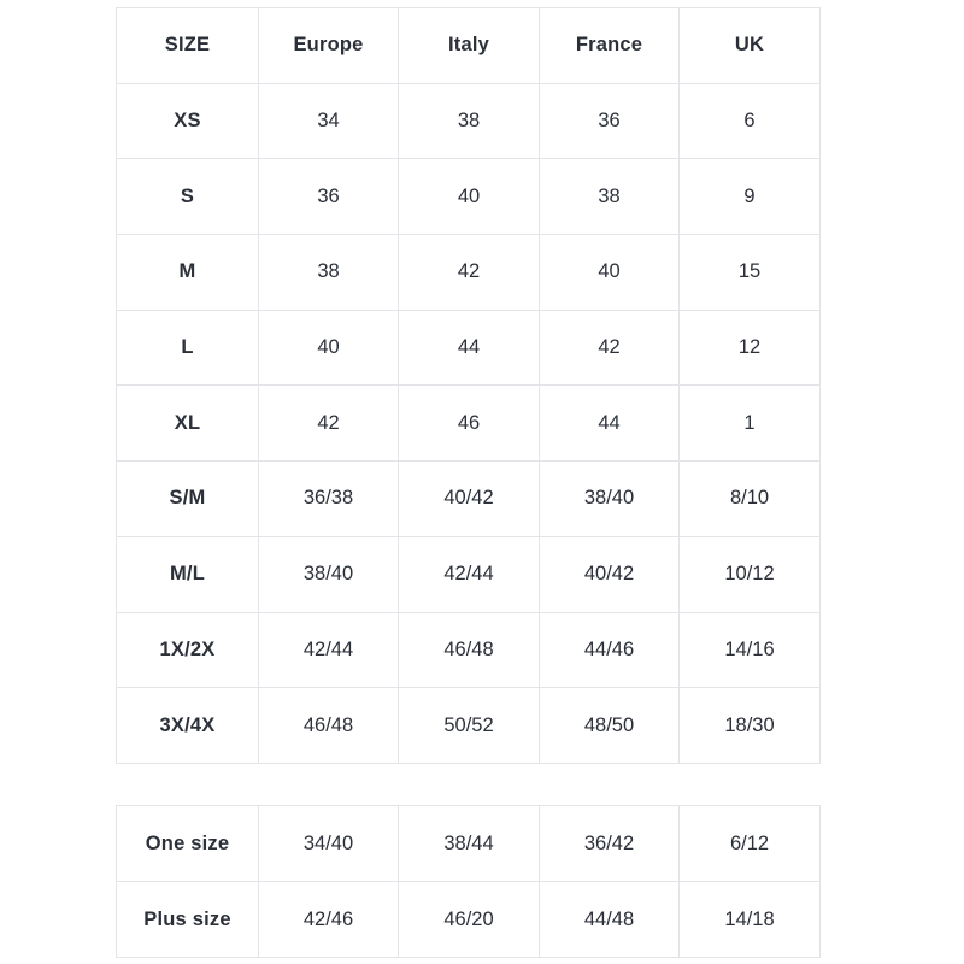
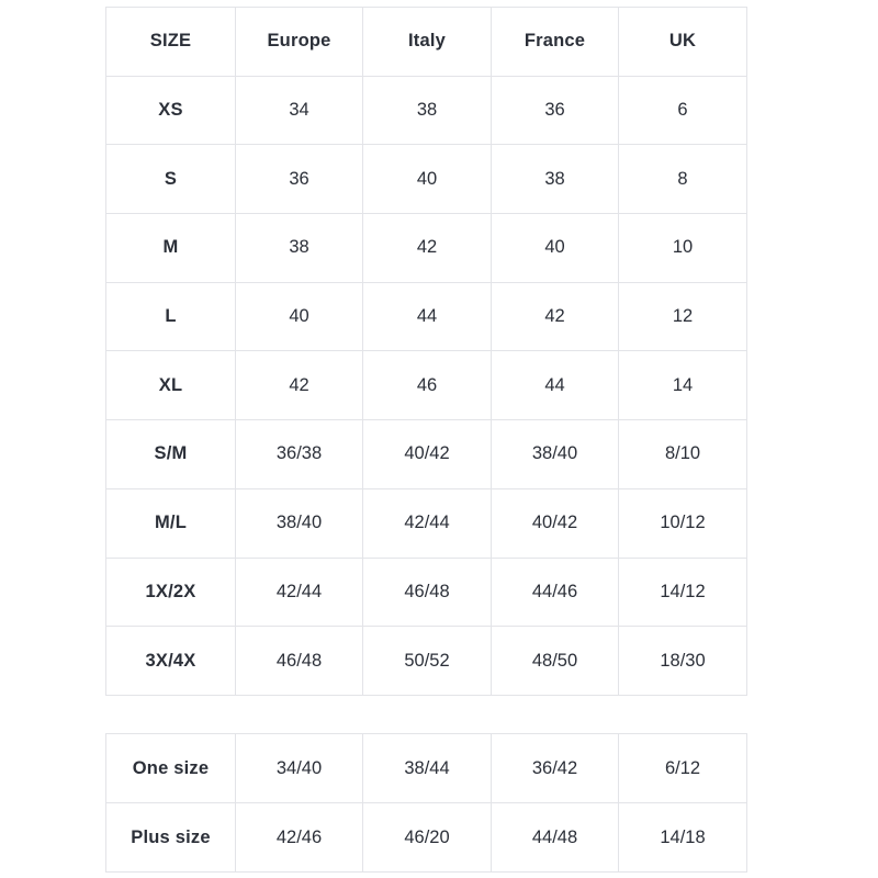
  SIZE	Europe	Italy	France	UK
  XS	34	38	36	6
- S	36	40	38	9
+ S	36	40	38	8
- M	38	42	40	15
+ M	38	42	40	10
  L	40	44	42	12
- XL	42	46	44	1
+ XL	42	46	44	14
  S/M	36/38	40/42	38/40	8/10
  M/L	38/40	42/44	40/42	10/12
- 1X/2X	42/44	46/48	44/46	14/16
+ 1X/2X	42/44	46/48	44/46	14/12
  3X/4X	46/48	50/52	48/50	18/30
  One size	34/40	38/44	36/42	6/12
  Plus size	42/46	46/20	44/48	14/18
